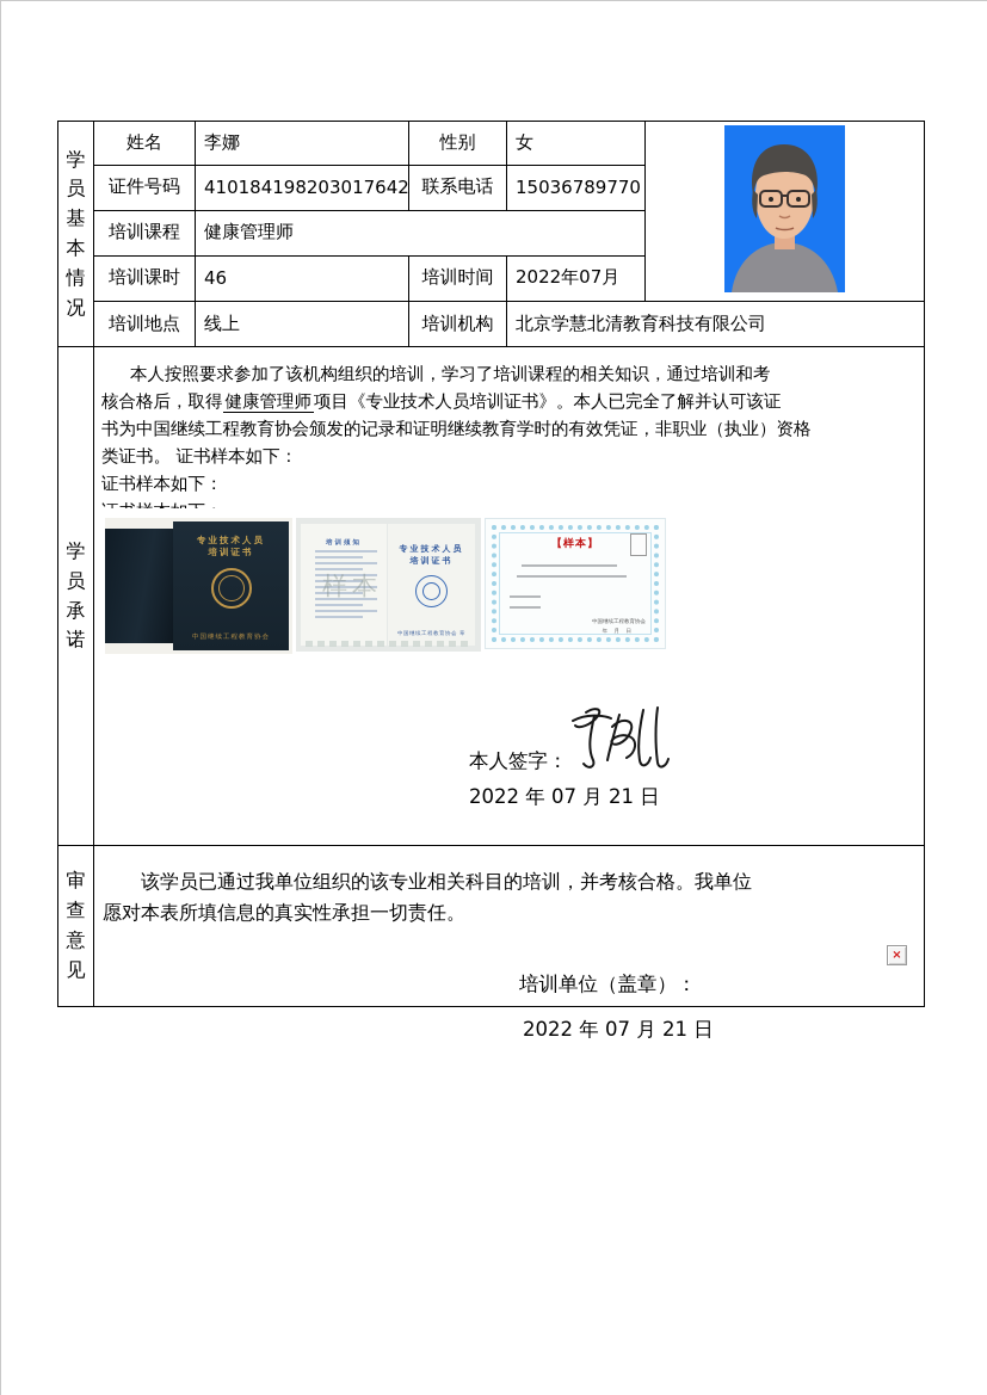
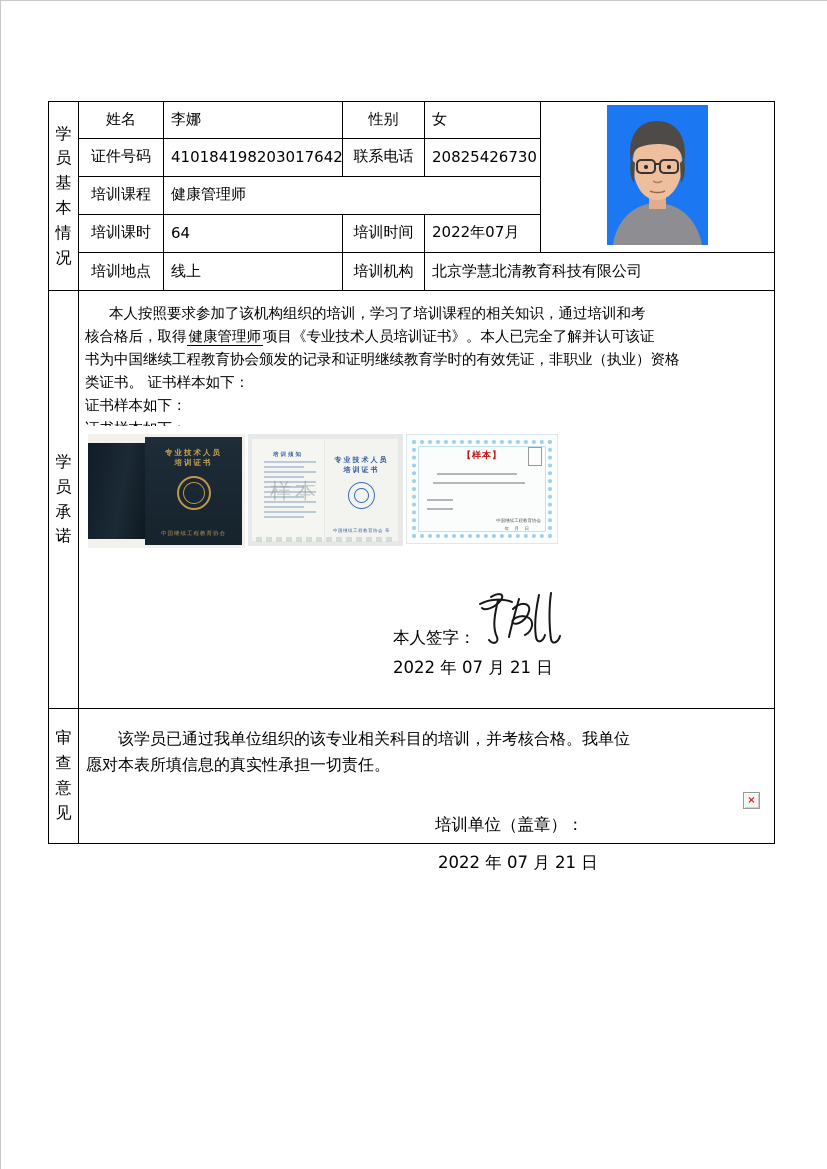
  学员基本情况	姓名	李娜	性别	女
- 证件号码	410184198203017642	联系电话	15036789770
+ 证件号码	410184198203017642	联系电话	20825426730
  培训课程	健康管理师
- 培训课时	46	培训时间	2022年07月
+ 培训课时	64	培训时间	2022年07月
  培训地点	线上	培训机构	北京学慧北清教育科技有限公司
  学员承诺	本人按照要求参加了该机构组织的培训，学习了培训课程的相关知识，通过培训和考 核合格后，取得 健康管理师 项目《专业技术人员培训证书》。本人已完全了解并认可该证 书为中国继续工程教育协会颁发的记录和证明继续教育学时的有效凭证，非职业（执业）资格 类证书。 证书样本如下： 证书样本如下： 专业技术人员 培训证书 专业技术人员 培训证书 样本 【样本】 本人签字： 2022 年 07 月 21 日
  审查意见	该学员已通过我单位组织的该专业相关科目的培训，并考核合格。我单位 愿对本表所填信息的真实性承担一切责任。 × 培训单位（盖章）：
  2022 年 07 月 21 日
